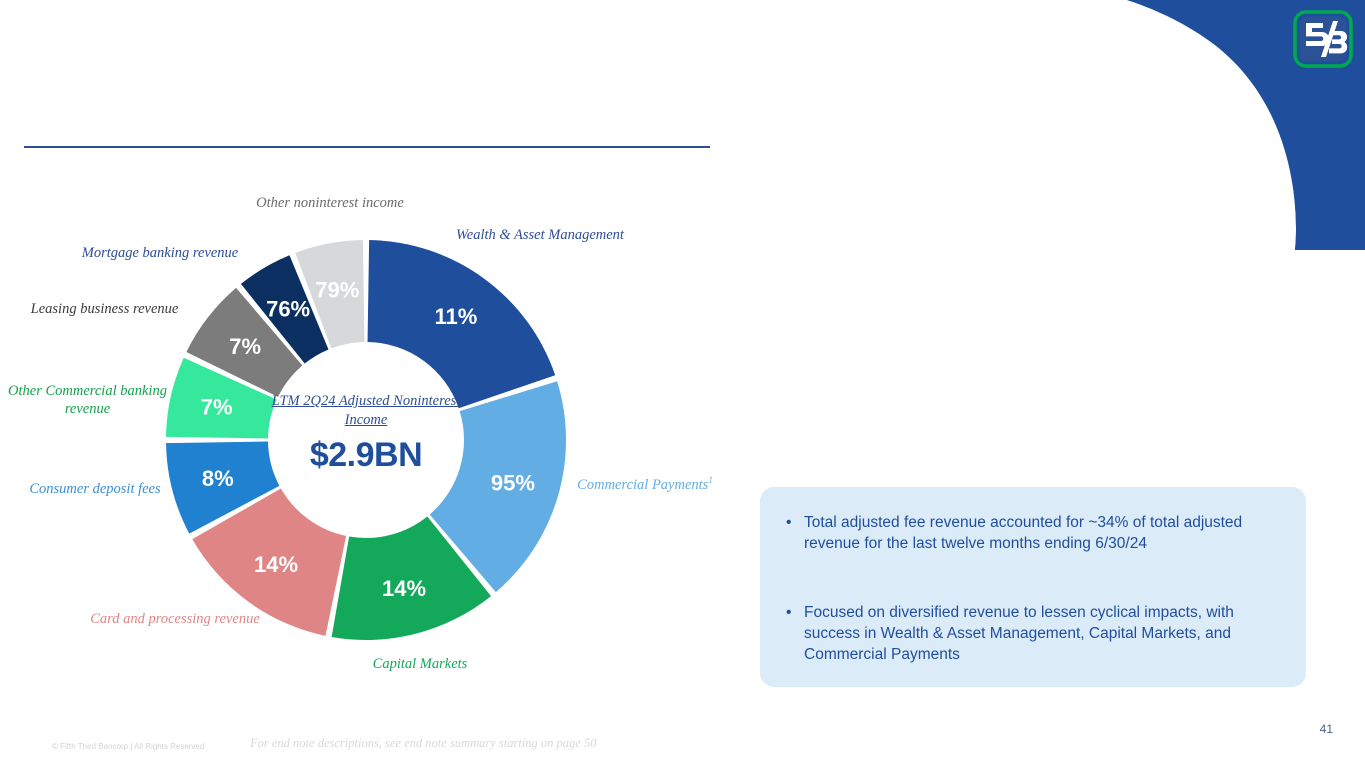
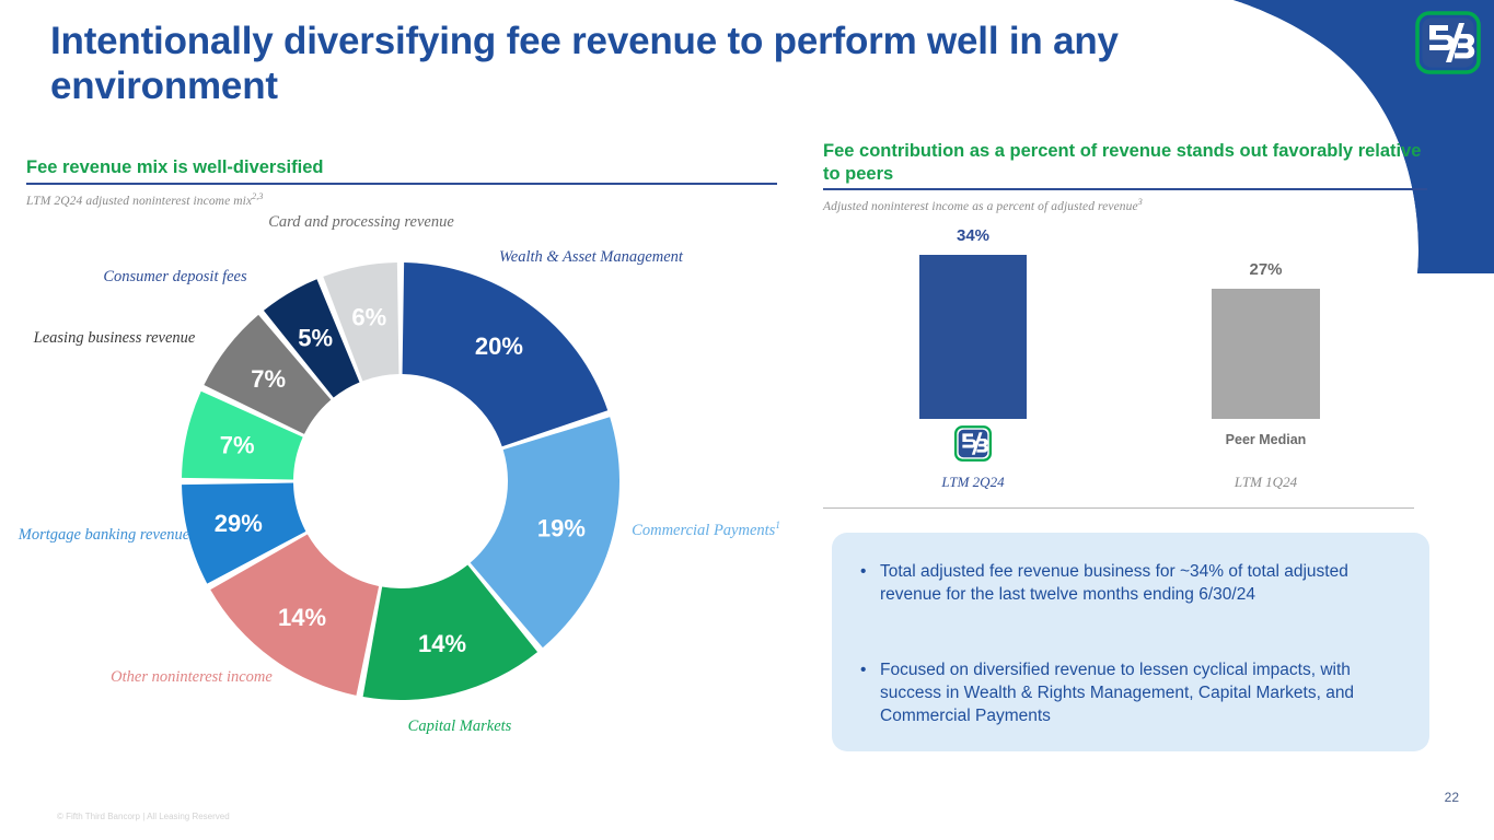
+ Intentionally diversifying fee revenue to perform well in any environment
+ Fee revenue mix is well-diversified
+ LTM 2Q24 adjusted noninterest income mix2,3
+ Fee contribution as a percent of revenue stands out favorably relative to peers
+ Adjusted noninterest income as a percent of adjusted revenue3
- 11%
+ 20%
- 95%
+ 19%
  14%
  14%
- 8%
+ 29%
  7%
  7%
- 76%
+ 5%
- 79%
+ 6%
- LTM 2Q24 Adjusted Noninterest Income
- $2.9BN
  Wealth & Asset Management
  Commercial Payments1
  Capital Markets
- Card and processing revenue
+ Other noninterest income
- Consumer deposit fees
+ Mortgage banking revenue
- Other Commercial banking revenue
  Leasing business revenue
- Mortgage banking revenue
+ Consumer deposit fees
- Other noninterest income
+ Card and processing revenue
+ 34%
+ LTM 2Q24
+ 27%
+ Peer Median
+ LTM 1Q24
  •
- Total adjusted fee revenue accounted for ~34% of total adjusted revenue for the last twelve months ending 6/30/24
+ Total adjusted fee revenue business for ~34% of total adjusted revenue for the last twelve months ending 6/30/24
  •
- Focused on diversified revenue to lessen cyclical impacts, with success in Wealth & Asset Management, Capital Markets, and Commercial Payments
+ Focused on diversified revenue to lessen cyclical impacts, with success in Wealth & Rights Management, Capital Markets, and Commercial Payments
- © Fifth Third Bancorp | All Rights Reserved
+ © Fifth Third Bancorp | All Leasing Reserved
- For end note descriptions, see end note summary starting on page 50
- 41
+ 22
